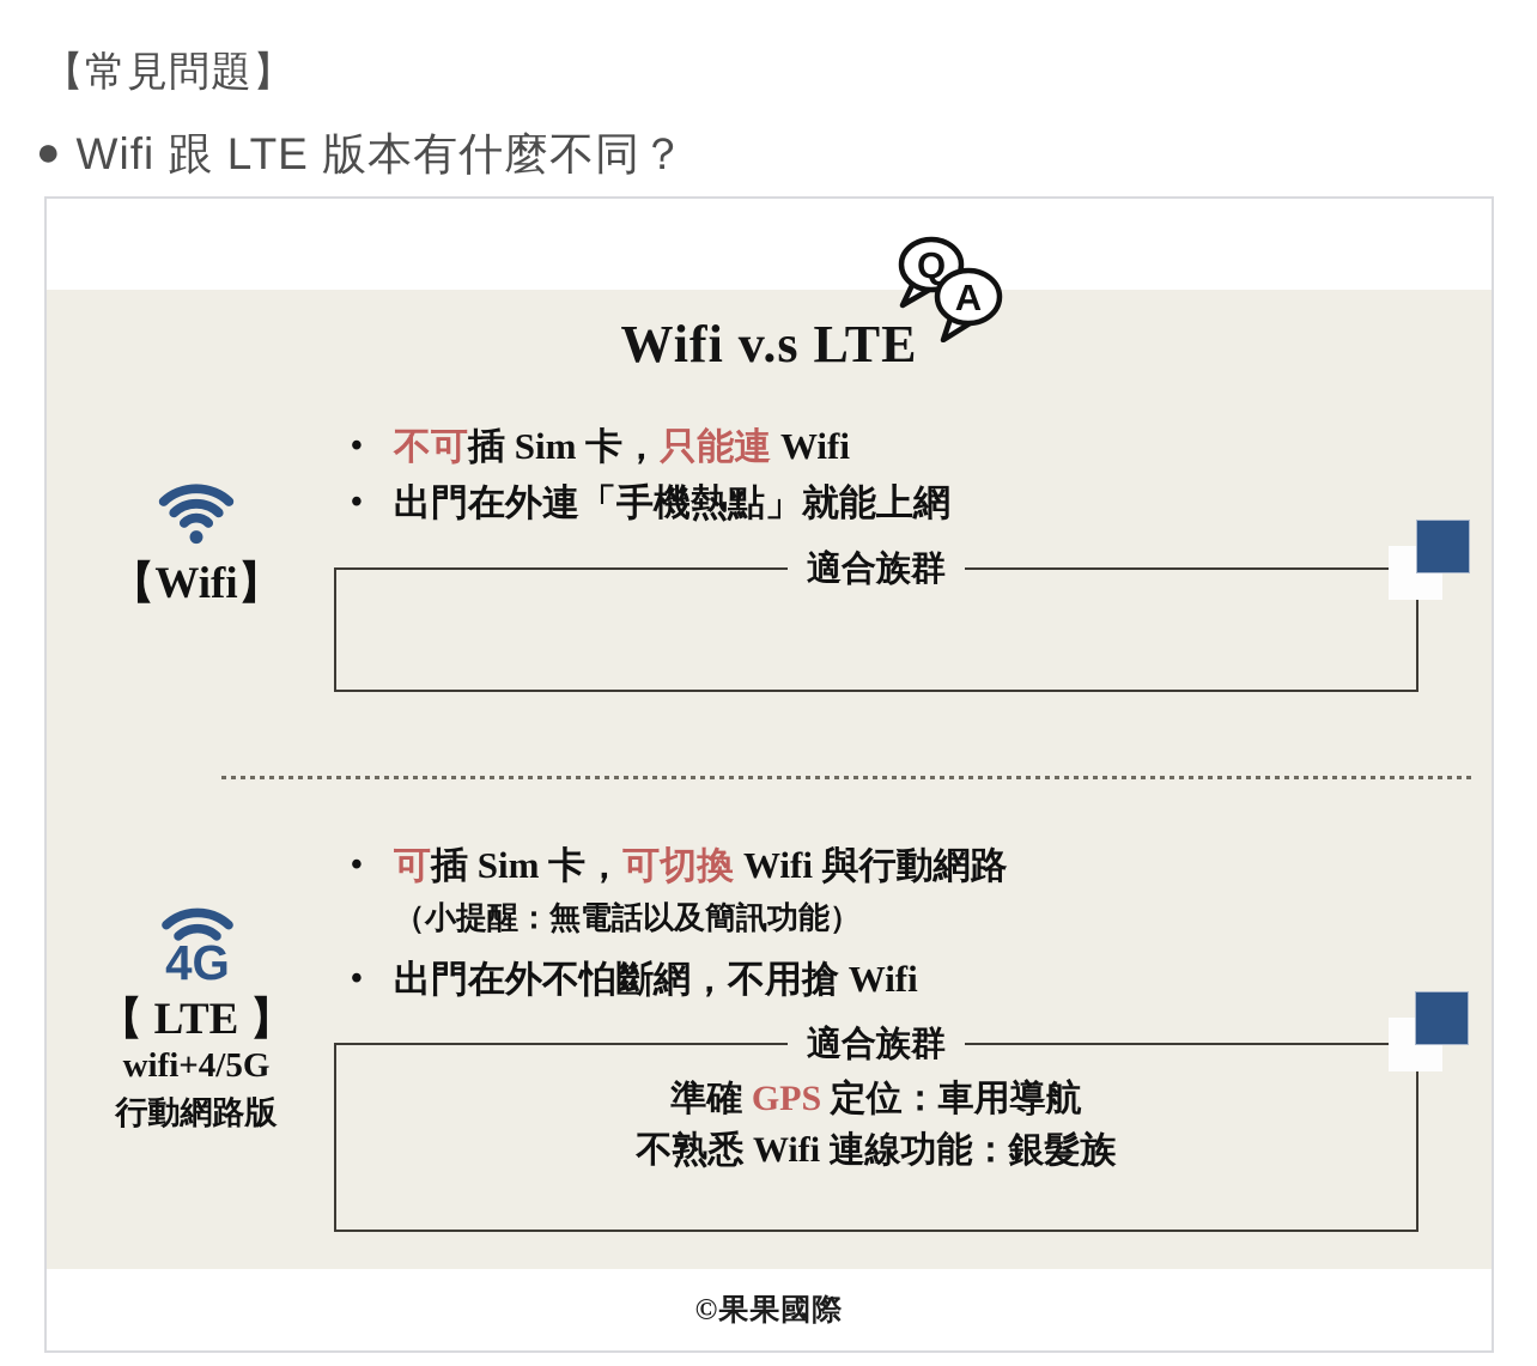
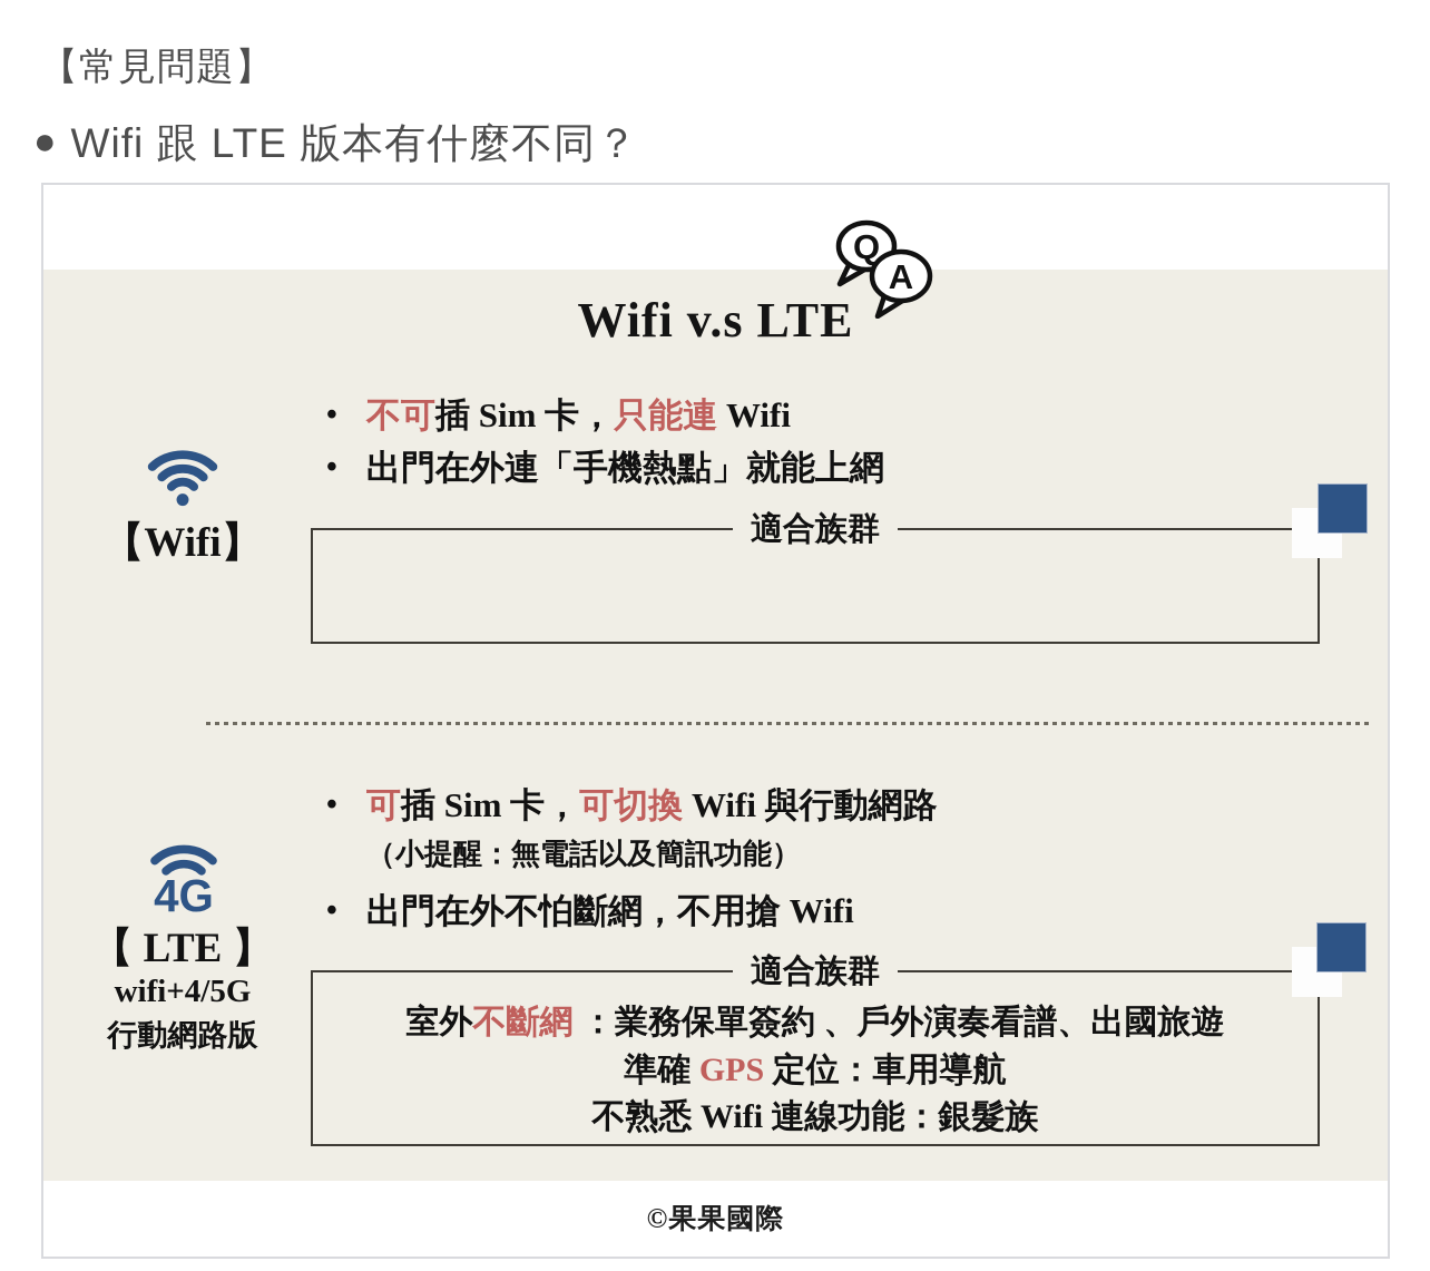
  【常見問題】
  ●
  Wifi 跟 LTE 版本有什麼不同？
  Q
  A
  Wifi v.s LTE
  【Wifi】
  •
  不可插 Sim 卡，只能連 Wifi
  •
  出門在外連「手機熱點」就能上網
  適合族群
  4G
  【 LTE 】
  wifi+4/5G
  行動網路版
  •
  可插 Sim 卡，可切換 Wifi 與行動網路
  （小提醒：無電話以及簡訊功能）
  •
  出門在外不怕斷網，不用搶 Wifi
  適合族群
+ 室外不斷網 ：業務保單簽約 、戶外演奏看譜、出國旅遊
  準確 GPS 定位：車用導航
  不熟悉 Wifi 連線功能：銀髮族
  ©果果國際
